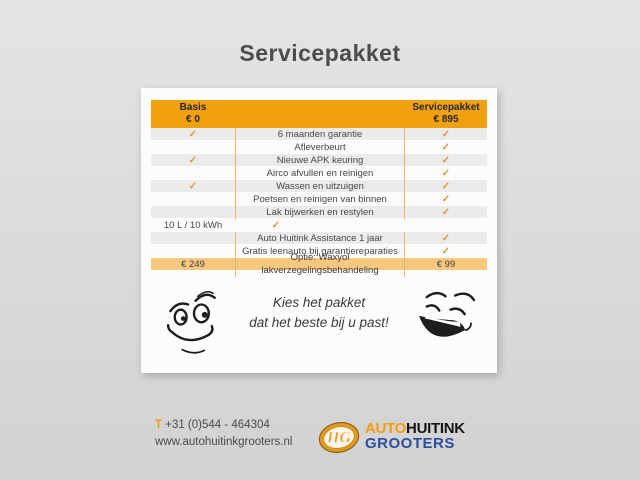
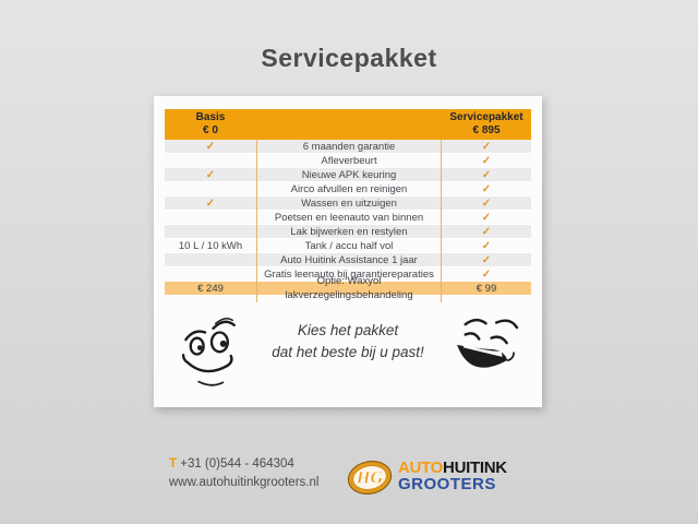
  Servicepakket
  Basis
  € 0
  Servicepakket
  € 895
  ✓
  6 maanden garantie
  ✓
  Afleverbeurt
  ✓
  ✓
  Nieuwe APK keuring
  ✓
  Airco afvullen en reinigen
  ✓
  ✓
  Wassen en uitzuigen
  ✓
- Poetsen en reinigen van binnen
+ Poetsen en leenauto van binnen
  ✓
  Lak bijwerken en restylen
  ✓
  10 L / 10 kWh
+ Tank / accu half vol
  ✓
  Auto Huitink Assistance 1 jaar
  ✓
  Gratis leenauto bij garantiereparaties
  ✓
  € 249
  Optie: Waxyol lakverzegelingsbehandeling
  € 99
  Kies het pakket
  dat het beste bij u past!
  T +31 (0)544 - 464304
  www.autohuitinkgrooters.nl
  HG
  AUTOHUITINK
  GROOTERS
